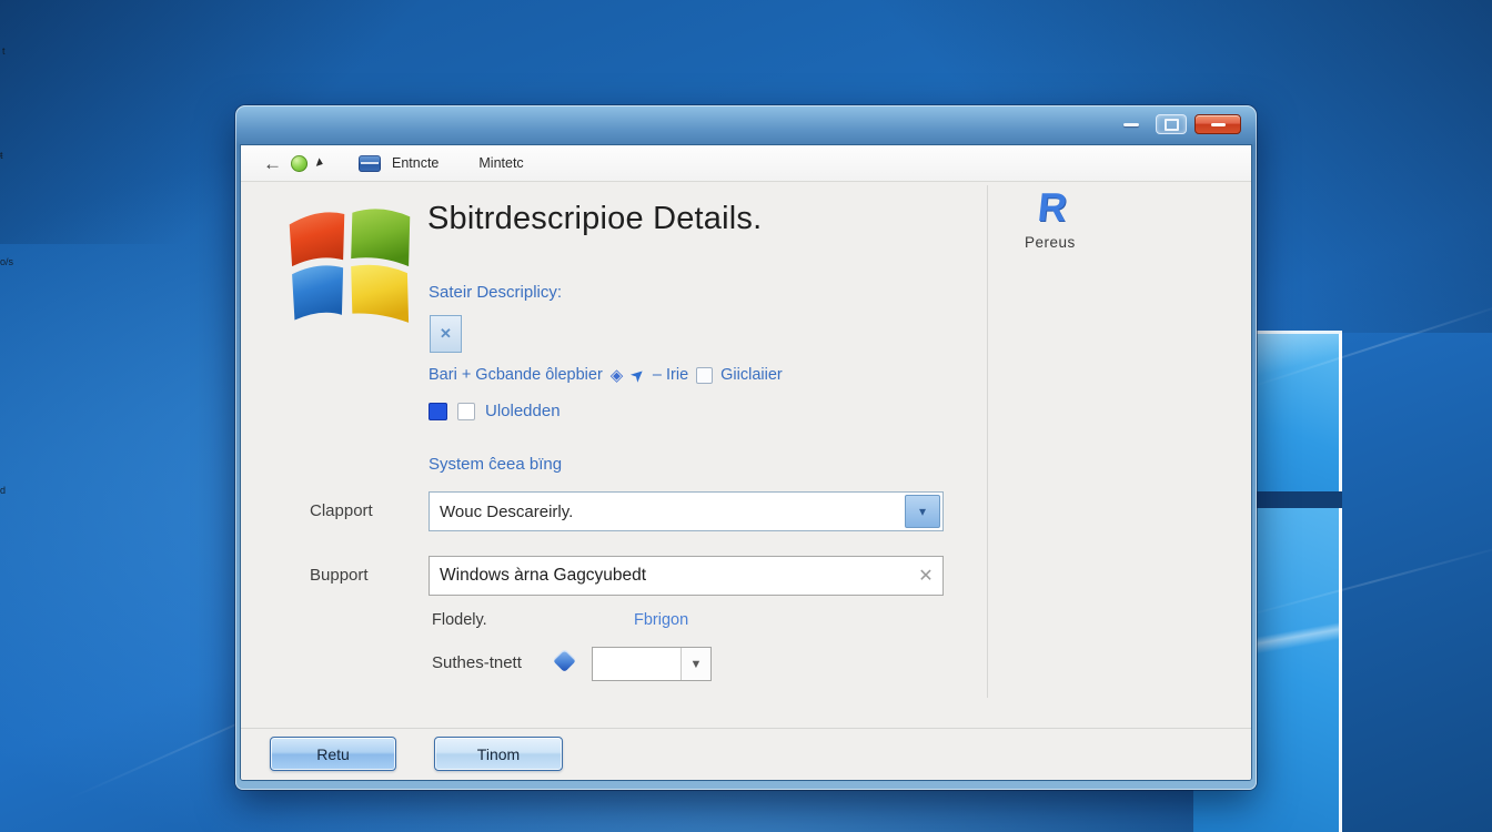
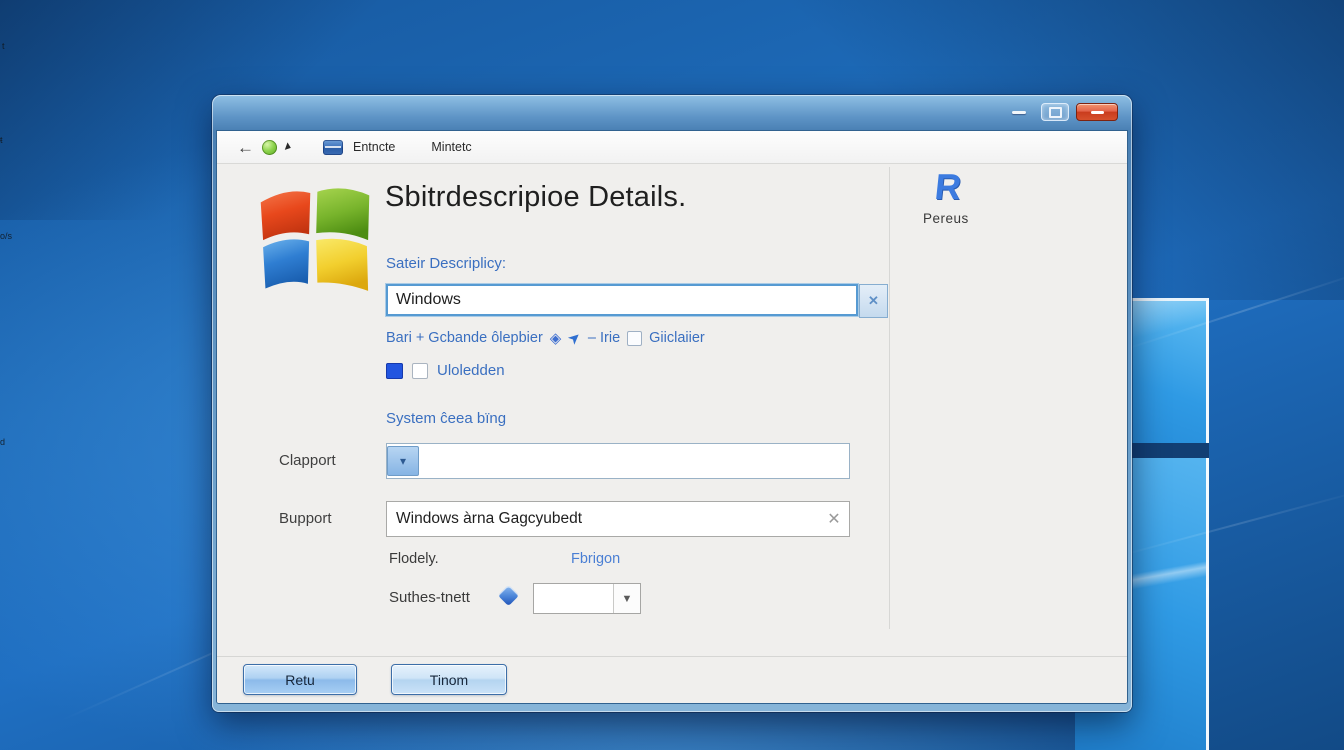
  t
  ŧ
  o/s
  d
  ←
  Entncte
  Mintetc
  Sbitrdescripioe Details.
  Sateir Descriplicy:
+ Windows
  ✕
  Bari + Gcbande ôlepbier
  ◈
  – Irie
  Giiclaiier
  Uloledden
  System ĉeea bïng
  Clapport
- Wouc Descareirly.
  ▾
  Bupport
  Windows àrna Gagcyubedt
  ✕
  Flodely.
  Fbrigon
  Suthes-tnett
  ▼
  Pereus
  Retu
  Tinom
